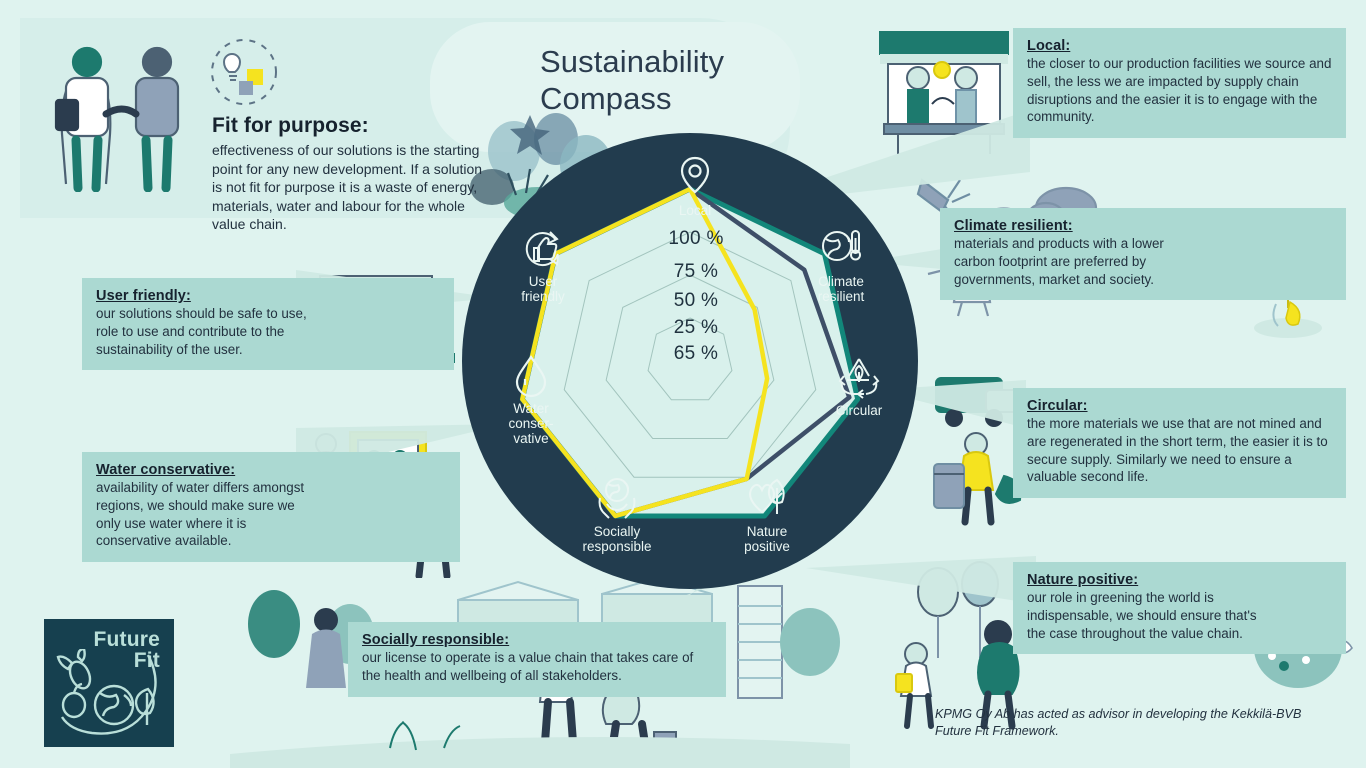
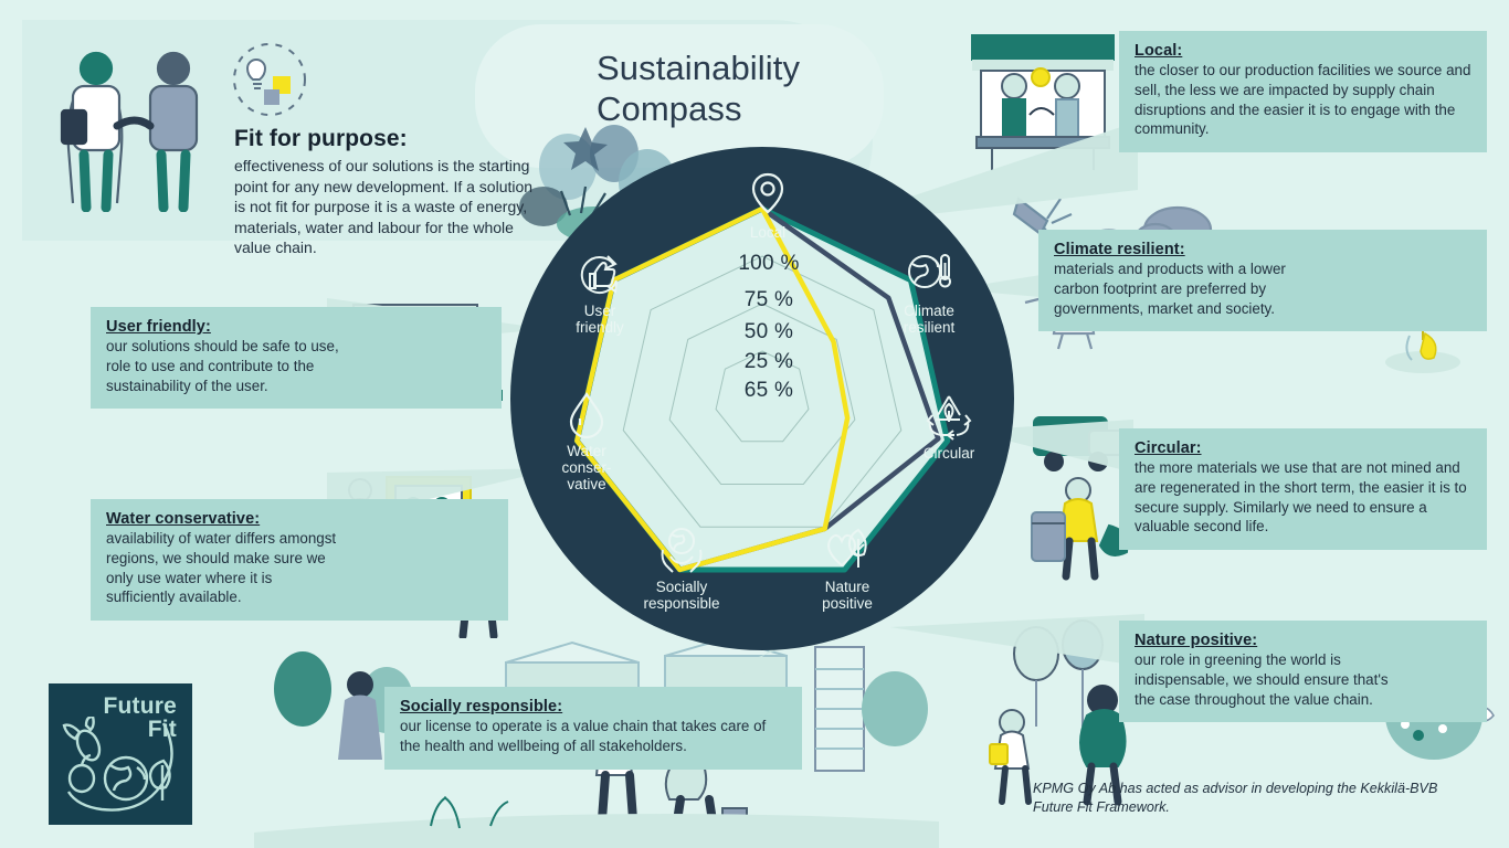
  Sustainability
  Compass
  Fit for purpose:
  effectiveness of our solutions is the starting point for any new development. If a solution is not fit for purpose it is a waste of energy, materials, water and labour for the whole value chain.
  Local
  Climate
  resilient
  Circular
  Nature
  positive
  Socially
  responsible
  Water
  conser-
  vative
  User
  friendly
  100 %
  75 %
  50 %
  25 %
  65 %
  Local:
  the closer to our production facilities we source and sell, the less we are impacted by supply chain disruptions and the easier it is to engage with the community.
  Climate resilient:
  materials and products with a lower carbon footprint are preferred by governments, market and society.
  Circular:
  the more materials we use that are not mined and are regenerated in the short term, the easier it is to secure supply. Similarly we need to ensure a valuable second life.
  Nature positive:
  our role in greening the world is indispensable, we should ensure that's the case throughout the value chain.
  User friendly:
  our solutions should be safe to use, role to use and contribute to the sustainability of the user.
  Water conservative:
- availability of water differs amongst regions, we should make sure we only use water where it is conservative available.
+ availability of water differs amongst regions, we should make sure we only use water where it is sufficiently available.
  Socially responsible:
  our license to operate is a value chain that takes care of the health and wellbeing of all stakeholders.
  Future
  KPMG Oy Ab has acted as advisor in developing the Kekkilä-BVB Future Fit Framework.
